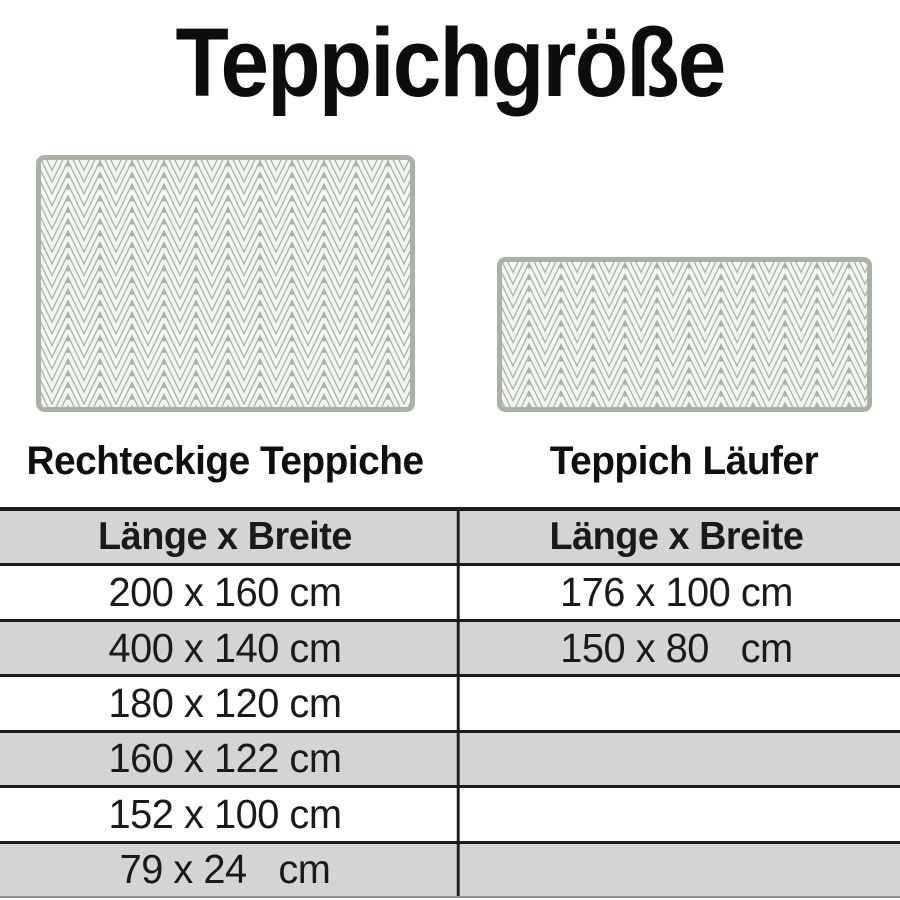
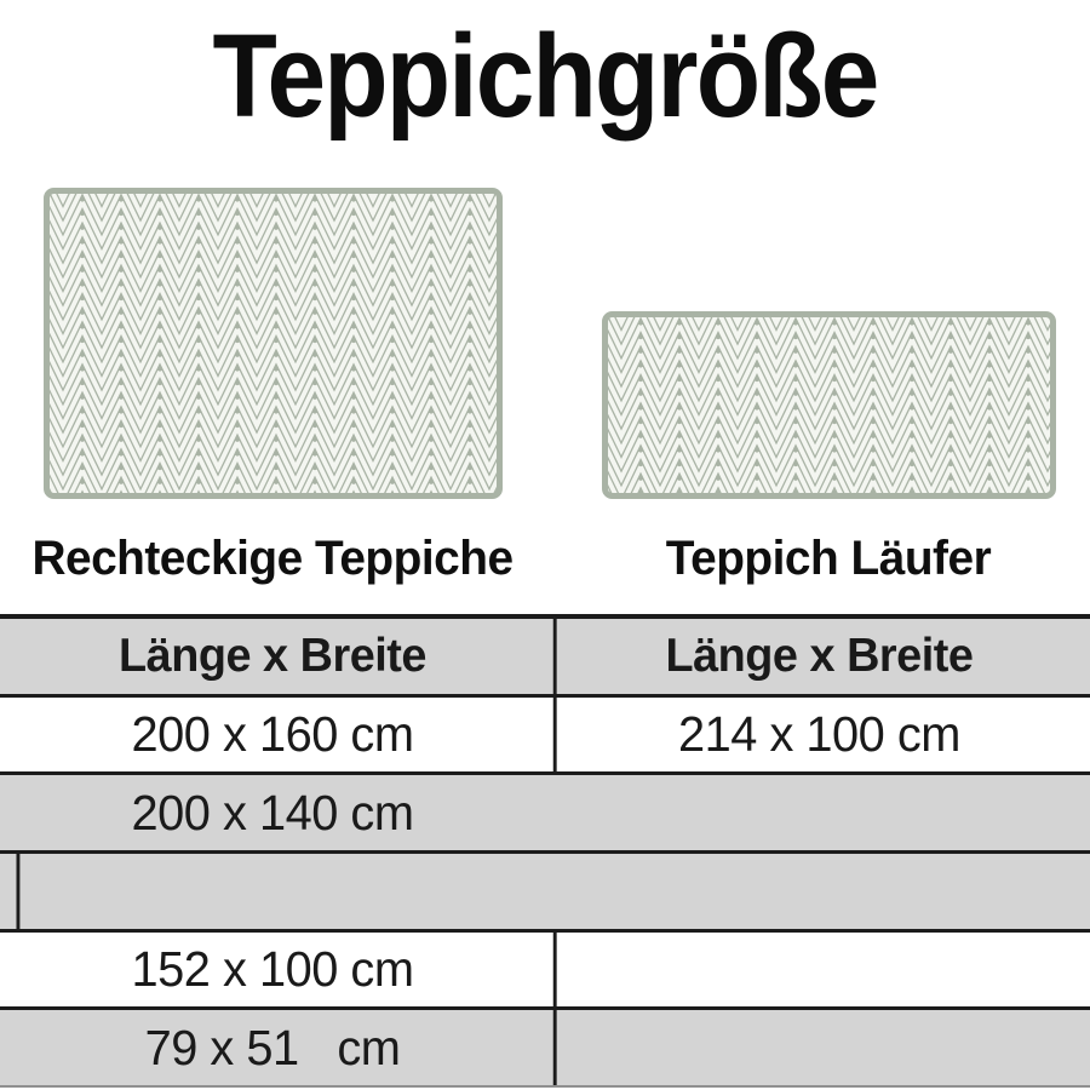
  Teppichgröße
  Rechteckige Teppiche
  Teppich Läufer
  Länge x Breite
  Länge x Breite
  200 x 160 cm
- 176 x 100 cm
+ 214 x 100 cm
- 400 x 140 cm
+ 200 x 140 cm
- 150 x 80 cm
- 180 x 120 cm
- 160 x 122 cm
  152 x 100 cm
- 79 x 24 cm
+ 79 x 51 cm
